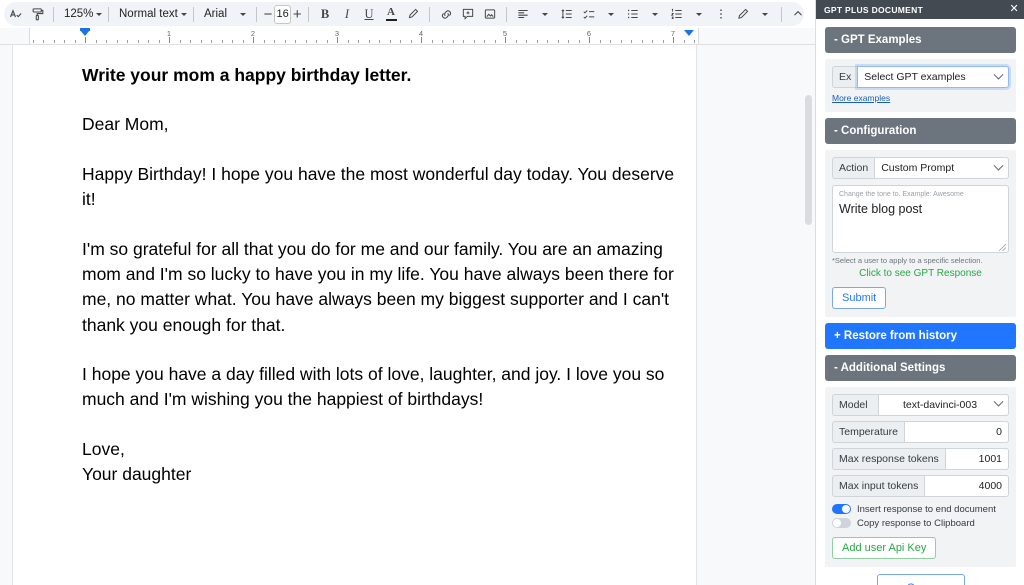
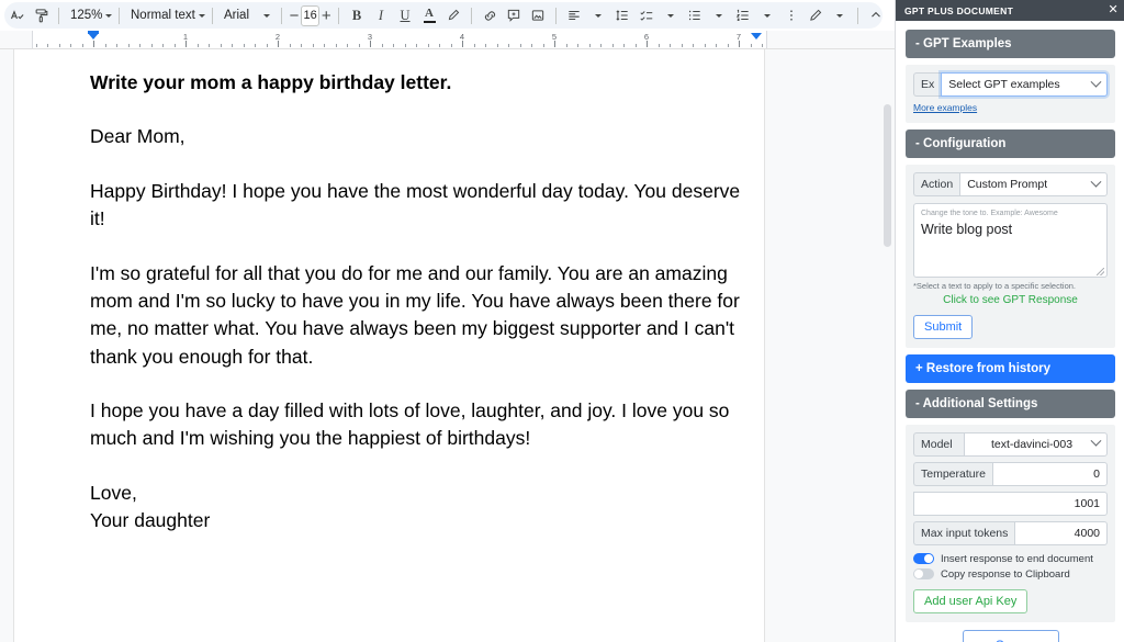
  125%
  Normal text
  Arial
  −
  16
  +
  B
  I
  U
  A
  1
  2
  3
  4
  5
  6
  7
  Write your mom a happy birthday letter.
  Dear Mom,
  Happy Birthday! I hope you have the most wonderful day today. You deserve it!
  I'm so grateful for all that you do for me and our family. You are an amazing mom and I'm so lucky to have you in my life. You have always been there for me, no matter what. You have always been my biggest supporter and I can't thank you enough for that.
  I hope you have a day filled with lots of love, laughter, and joy. I love you so much and I'm wishing you the happiest of birthdays!
  Love,
  Your daughter
  GPT PLUS DOCUMENT
  ✕
  - GPT Examples
  Ex
  Select GPT examples
  More examples
  - Configuration
  Action
  Custom Prompt
  Write blog post
- *Select a user to apply to a specific selection.
+ *Select a text to apply to a specific selection.
  Click to see GPT Response
  Submit
  + Restore from history
  - Additional Settings
  Model
  text-davinci-003
  Temperature
  0
- Max response tokens
  1001
  Max input tokens
  4000
  Insert response to end document
  Copy response to Clipboard
  Add user Api Key
